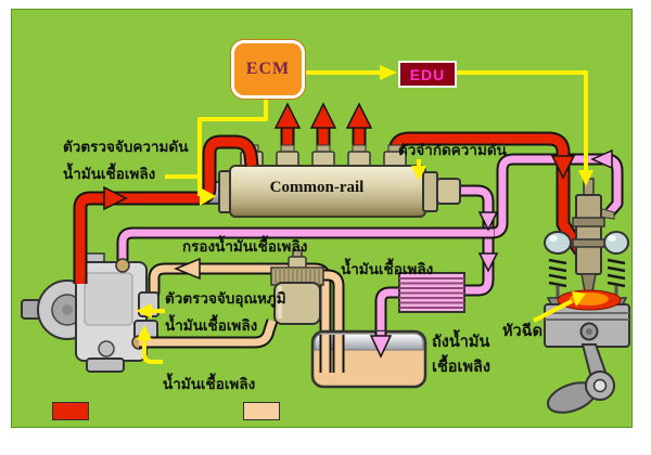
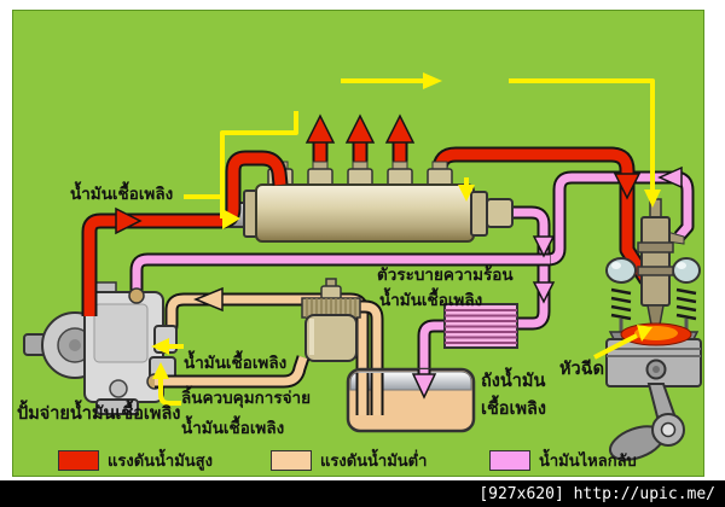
- ECM
- EDU
- Common-rail
- ตัวตรวจจับความดัน
  น้ำมันเชื้อเพลิง
- ตัวจำกัดความดัน
- กรองน้ำมันเชื้อเพลิง
- ตัวตรวจจับอุณหภูมิ
  น้ำมันเชื้อเพลิง
+ ลิ้นควบคุมการจ่าย
  น้ำมันเชื้อเพลิง
+ ปั้มจ่ายน้ำมันเชื้อเพลิง
+ ตัวระบายความร้อน
  น้ำมันเชื้อเพลิง
  ถังน้ำมัน
  เชื้อเพลิง
  หัวฉีด
+ แรงดันน้ำมันสูง
+ แรงดันน้ำมันต่ำ
+ น้ำมันไหลกลับ
+ [927x620] http://upic.me/
